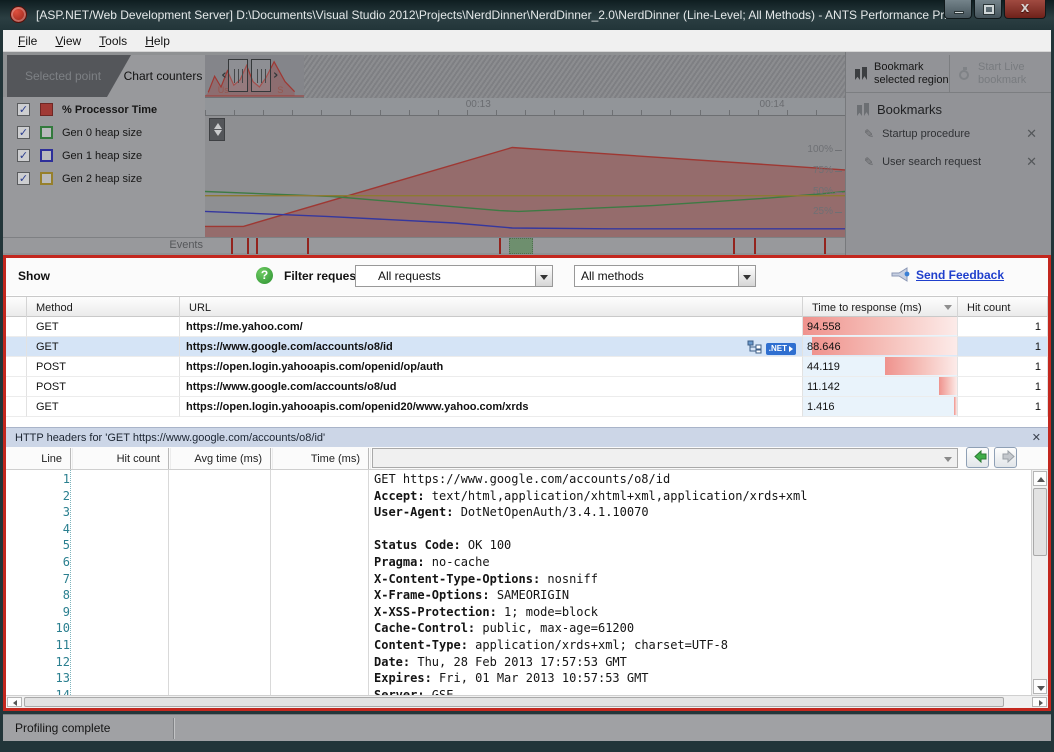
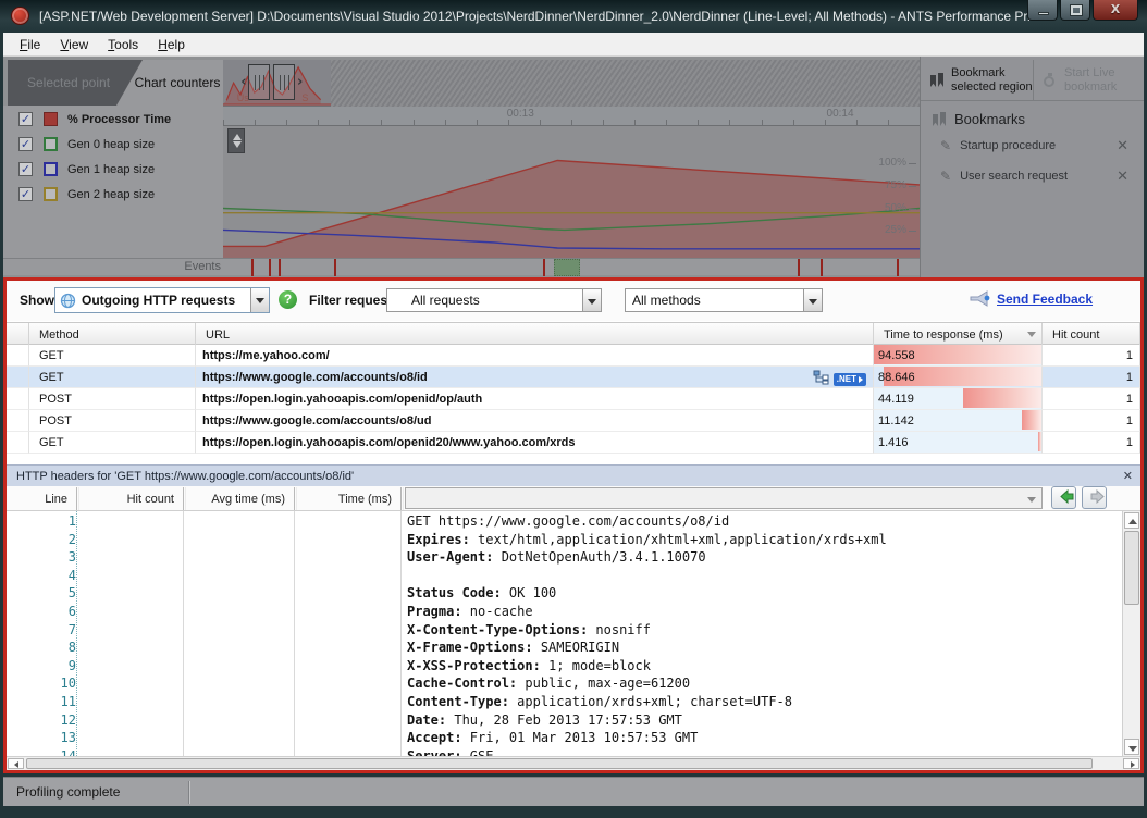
  [ASP.NET/Web Development Server] D:\Documents\Visual Studio 2012\Projects\NerdDinner\NerdDinner_2.0\NerdDinner (Line-Level; All Methods) - ANTS Performance Pr
  X
  File
  View
  Tools
  Help
  Selected point
  Chart counters
  ✓
  % Processor Time
  ✓
  Gen 0 heap size
  ✓
  Gen 1 heap size
  ✓
  Gen 2 heap size
  ‹
  ›
  Us
  S
  00:13
  00:14
  100%
  75%
  50%
  25%
  Events
  Bookmark selected region
  Start Live bookmark
  Bookmarks
  ✎
  Startup procedure
  ✕
  ✎
  User search request
  ✕
  Show
+ Outgoing HTTP requests
  ?
  Filter reques
  All requests
  All methods
  Send Feedback
  Method
  URL
  Time to response (ms)
  Hit count
  GET
  https://me.yahoo.com/
  94.558
  1
  GET
  https://www.google.com/accounts/o8/id
  .NET
  88.646
  1
  POST
  https://open.login.yahooapis.com/openid/op/auth
  44.119
  1
  POST
  https://www.google.com/accounts/o8/ud
  11.142
  1
  GET
  https://open.login.yahooapis.com/openid20/www.yahoo.com/xrds
  1.416
  1
  HTTP headers for 'GET https://www.google.com/accounts/o8/id'
  ✕
  Line
  Hit count
  Avg time (ms)
  Time (ms)
  1
  GET https://www.google.com/accounts/o8/id
  2
- Accept: text/html,application/xhtml+xml,application/xrds+xml
+ Expires: text/html,application/xhtml+xml,application/xrds+xml
  3
  User-Agent: DotNetOpenAuth/3.4.1.10070
  4
  5
  Status Code: OK 100
  6
  Pragma: no-cache
  7
  X-Content-Type-Options: nosniff
  8
  X-Frame-Options: SAMEORIGIN
  9
  X-XSS-Protection: 1; mode=block
  10
  Cache-Control: public, max-age=61200
  11
  Content-Type: application/xrds+xml; charset=UTF-8
  12
  Date: Thu, 28 Feb 2013 17:57:53 GMT
  13
- Expires: Fri, 01 Mar 2013 10:57:53 GMT
+ Accept: Fri, 01 Mar 2013 10:57:53 GMT
  Profiling complete
